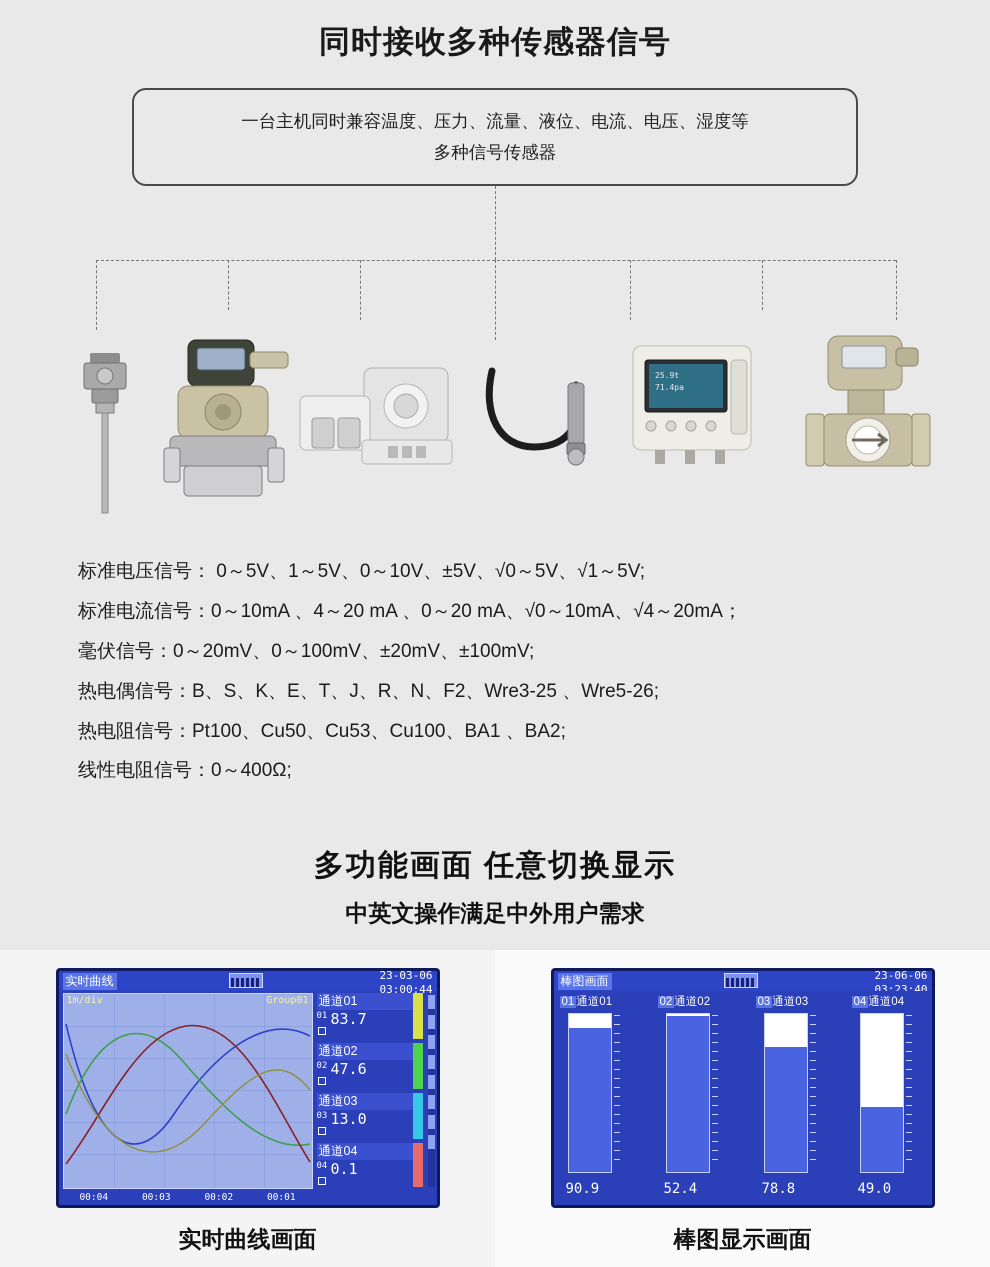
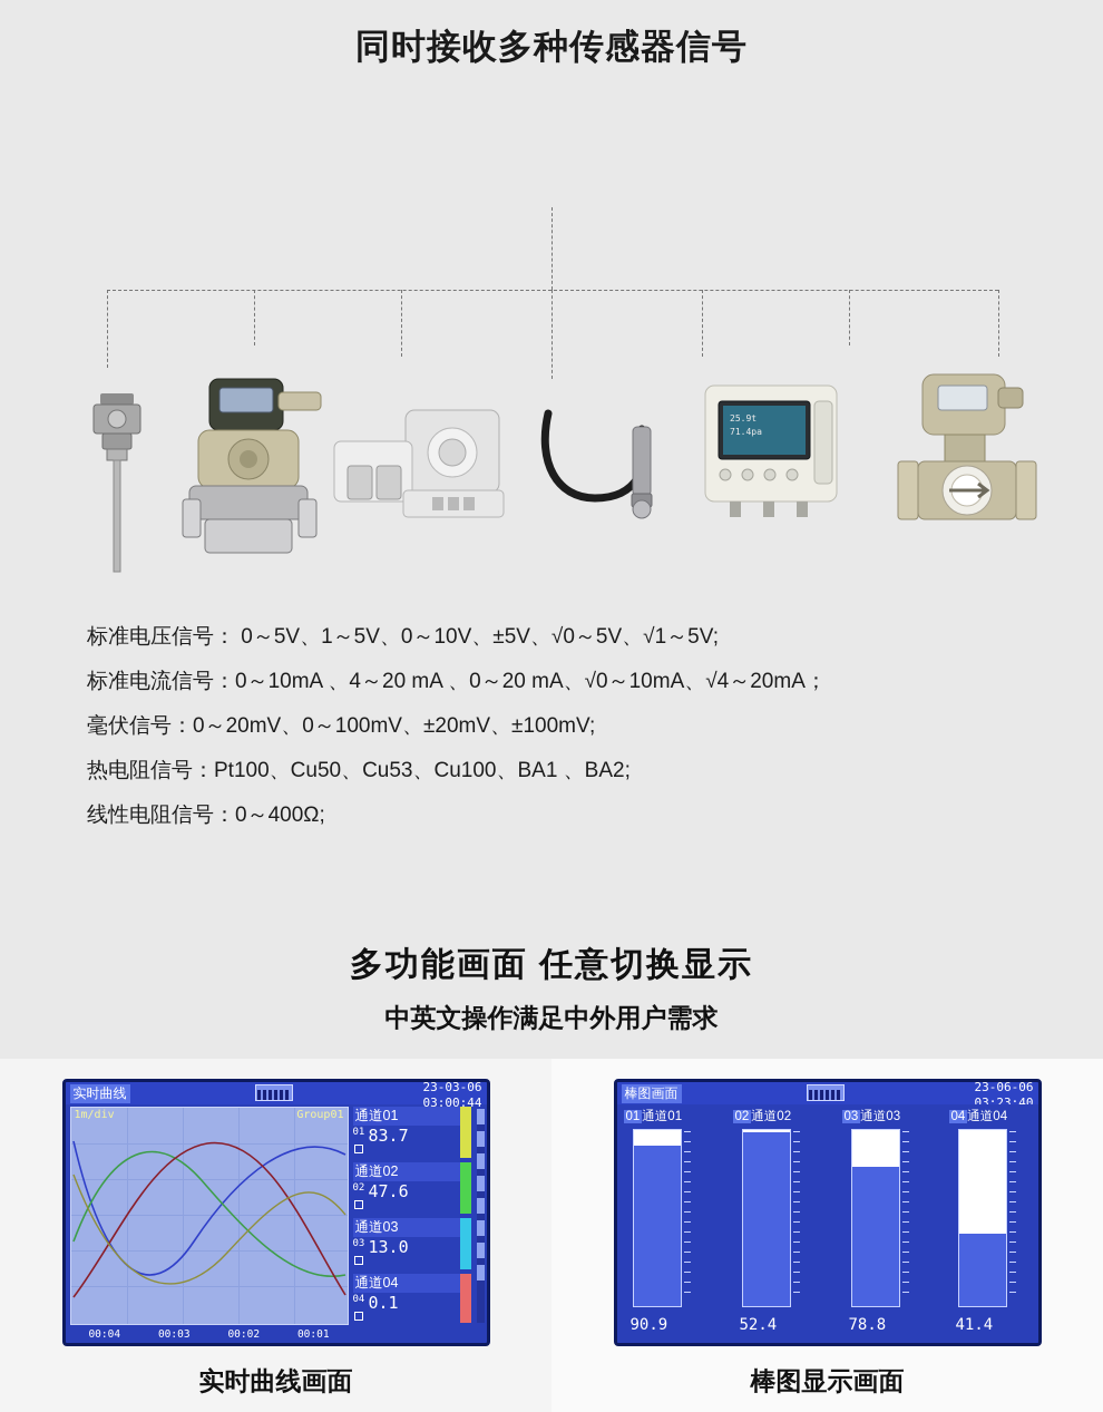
  同时接收多种传感器信号
- 一台主机同时兼容温度、压力、流量、液位、电流、电压、湿度等
- 多种信号传感器
  25.9t
  71.4pa
  标准电压信号： 0～5V、1～5V、0～10V、±5V、√0～5V、√1～5V;
  标准电流信号：0～10mA 、4～20 mA 、0～20 mA、√0～10mA、√4～20mA；
  毫伏信号：0～20mV、0～100mV、±20mV、±100mV;
- 热电偶信号：B、S、K、E、T、J、R、N、F2、Wre3-25 、Wre5-26;
  热电阻信号：Pt100、Cu50、Cu53、Cu100、BA1 、BA2;
  线性电阻信号：0～400Ω;
  多功能画面 任意切换显示
  中英文操作满足中外用户需求
  实时曲线
  23-03-06
  03:00:44
  1m/div
  Group01
  00:04
  00:03
  00:02
  00:01
  通道01
  01
  83.7
  通道02
  02
  47.6
  通道03
  03
  13.0
  通道04
  04
  0.1
  实时曲线画面
  棒图画面
  23-06-06
  03:23:40
  01 通道01
  90.9
  02 通道02
  52.4
  03 通道03
  78.8
  04 通道04
- 49.0
+ 41.4
  棒图显示画面
